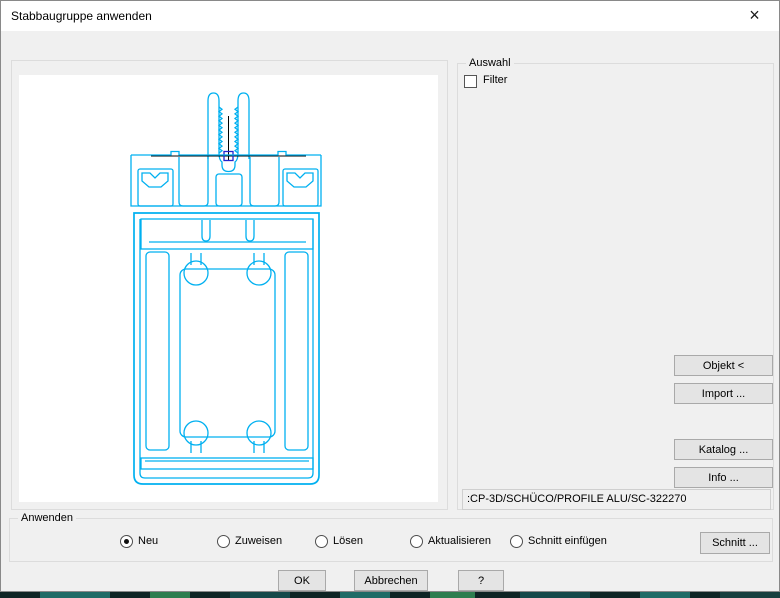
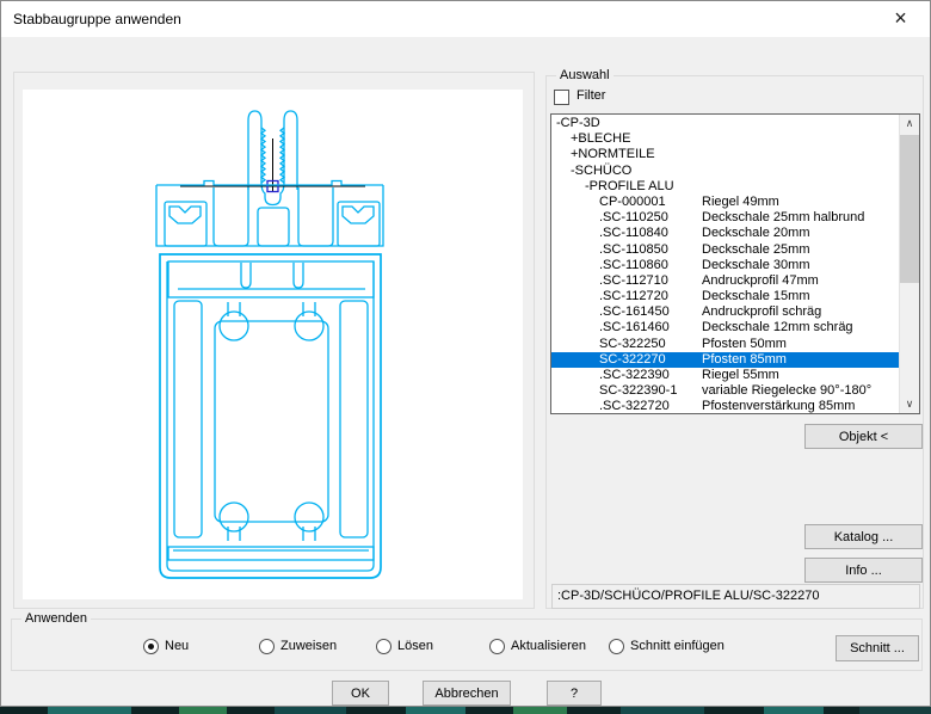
  Stabbaugruppe anwenden
  ×
  Auswahl
  Filter
+ -CP-3D
+ +BLECHE
+ +NORMTEILE
+ -SCHÜCO
+ -PROFILE ALU
+ CP-000001
+ Riegel 49mm
+ .SC-110250
+ Deckschale 25mm halbrund
+ .SC-110840
+ Deckschale 20mm
+ .SC-110850
+ Deckschale 25mm
+ .SC-110860
+ Deckschale 30mm
+ .SC-112710
+ Andruckprofil 47mm
+ .SC-112720
+ Deckschale 15mm
+ .SC-161450
+ Andruckprofil schräg
+ .SC-161460
+ Deckschale 12mm schräg
+ SC-322250
+ Pfosten 50mm
+ SC-322270
+ Pfosten 85mm
+ .SC-322390
+ Riegel 55mm
+ SC-322390-1
+ variable Riegelecke 90°-180°
+ .SC-322720
+ Pfostenverstärkung 85mm
+ ∧
+ ∨
  Objekt <
- Import ...
  Katalog ...
  Info ...
  :CP-3D/SCHÜCO/PROFILE ALU/SC-322270
  Anwenden
  Neu
  Zuweisen
  Lösen
  Aktualisieren
  Schnitt einfügen
  Schnitt ...
  OK
  Abbrechen
  ?
